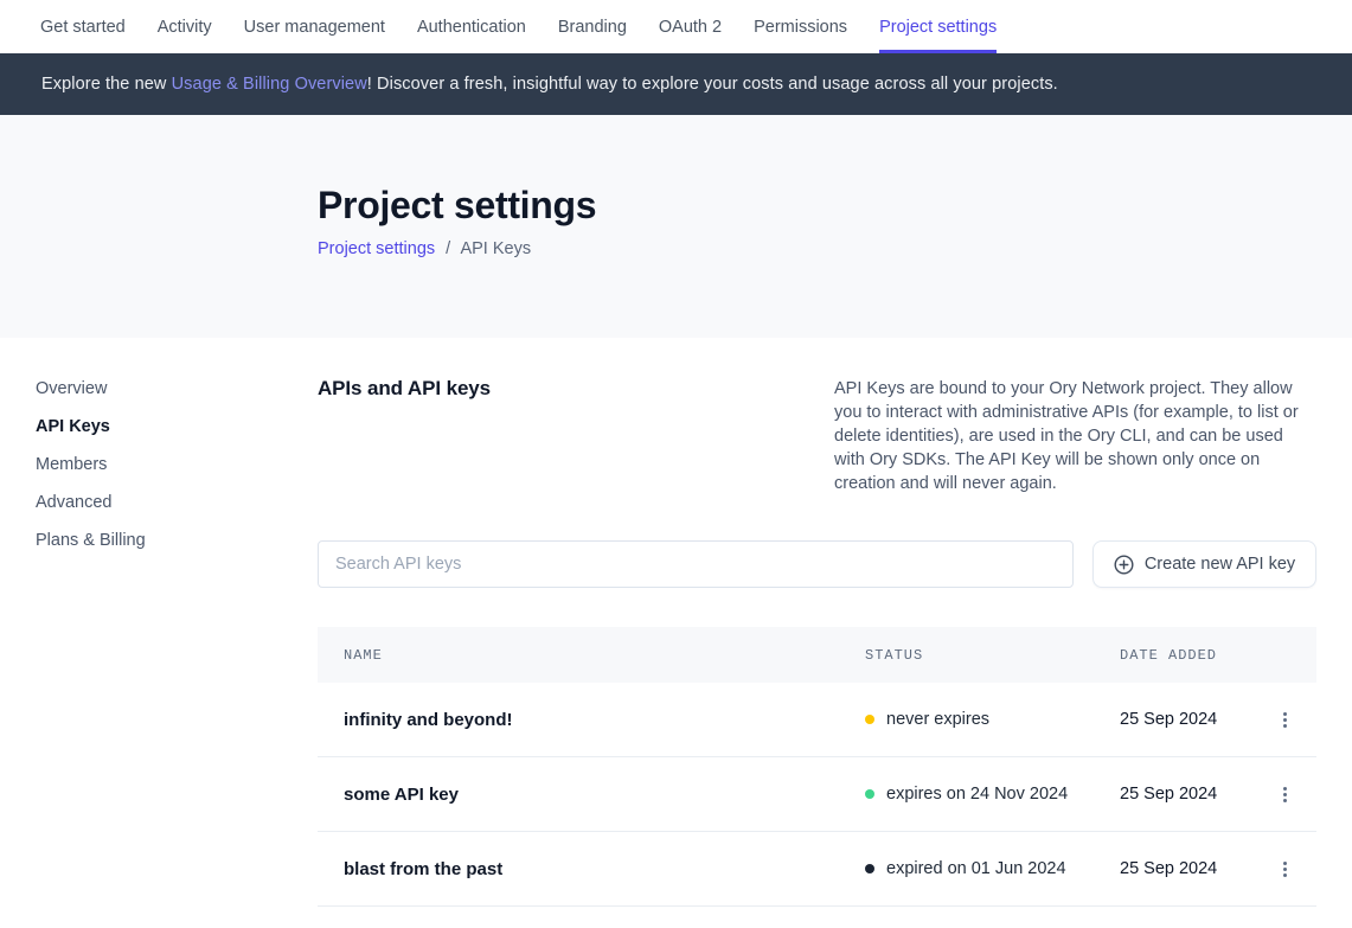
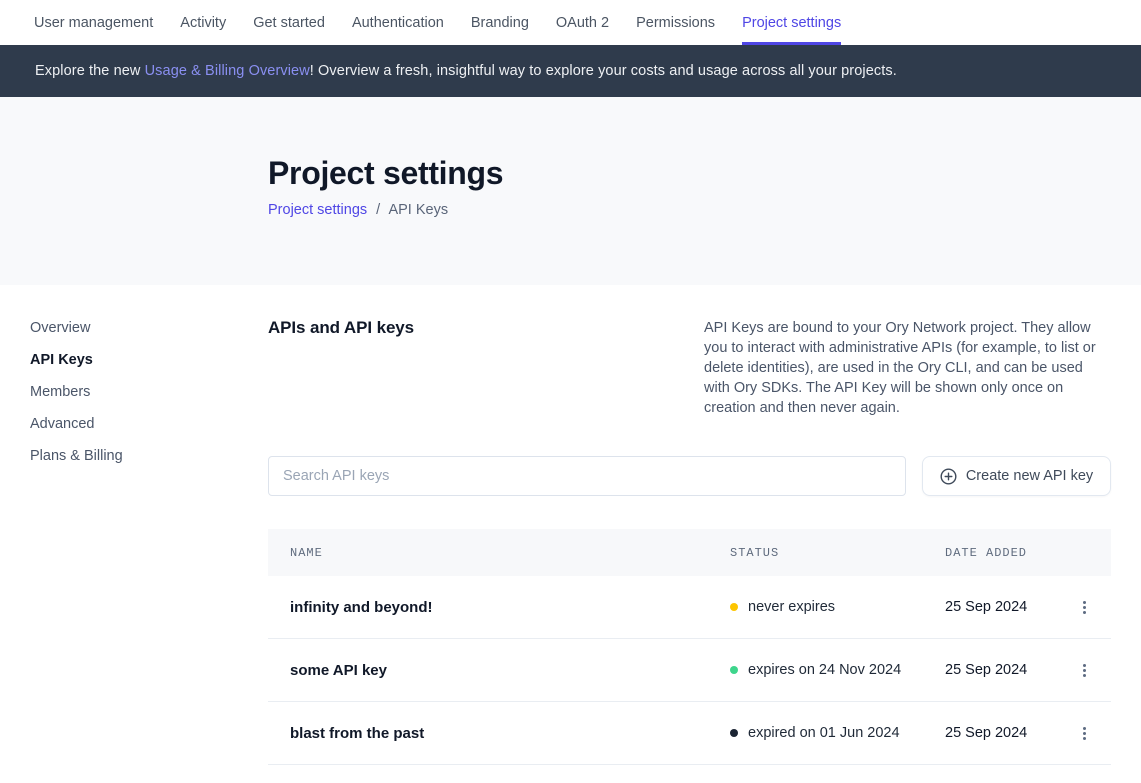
- Get started
+ User management
  Activity
- User management
+ Get started
  Authentication
  Branding
  OAuth 2
  Permissions
  Project settings
- Explore the new Usage & Billing Overview! Discover a fresh, insightful way to explore your costs and usage across all your projects.
+ Explore the new Usage & Billing Overview! Overview a fresh, insightful way to explore your costs and usage across all your projects.
  Project settings
  Project settings / API Keys
  Overview
  API Keys
  Members
  Advanced
  Plans & Billing
  APIs and API keys
- API Keys are bound to your Ory Network project. They allow you to interact with administrative APIs (for example, to list or delete identities), are used in the Ory CLI, and can be used with Ory SDKs. The API Key will be shown only once on creation and will never again.
+ API Keys are bound to your Ory Network project. They allow you to interact with administrative APIs (for example, to list or delete identities), are used in the Ory CLI, and can be used with Ory SDKs. The API Key will be shown only once on creation and then never again.
  Search API keys
  Create new API key
  NAME
  STATUS
  DATE ADDED
  infinity and beyond!
  never expires
  25 Sep 2024
  some API key
  expires on 24 Nov 2024
  25 Sep 2024
  blast from the past
  expired on 01 Jun 2024
  25 Sep 2024
